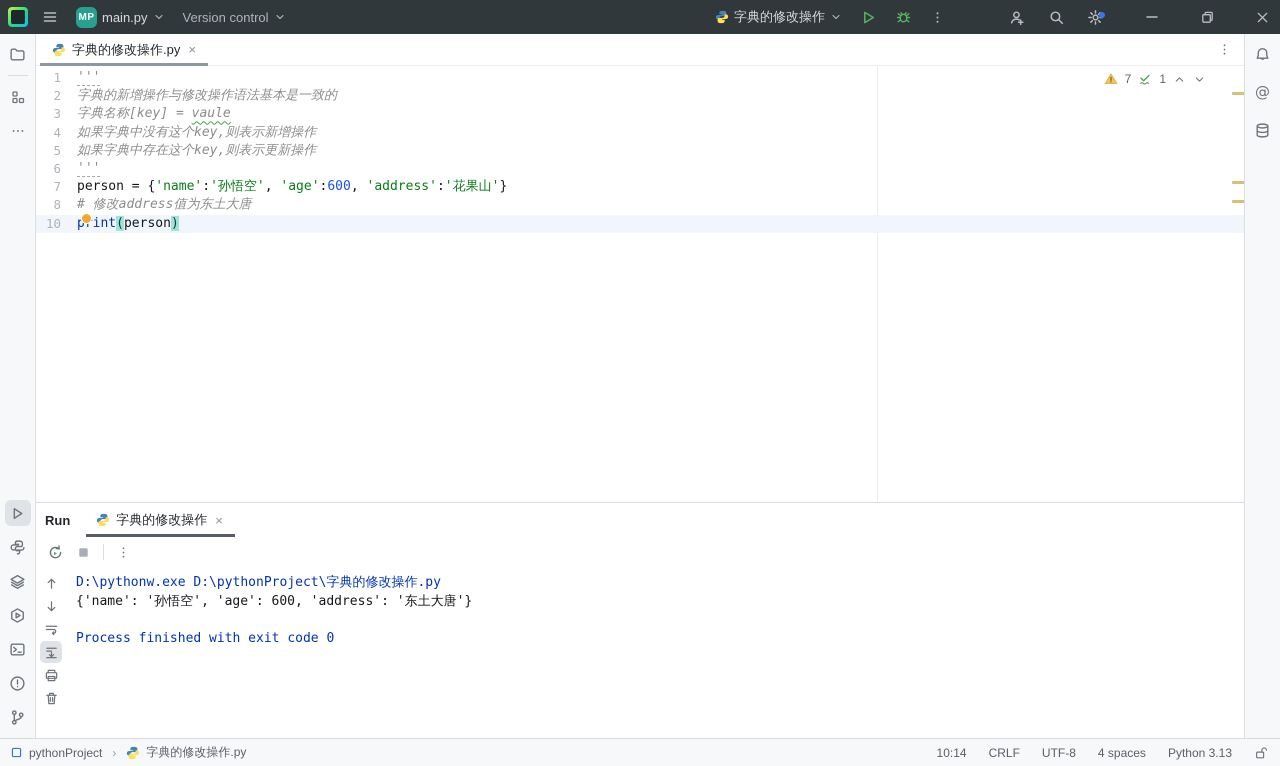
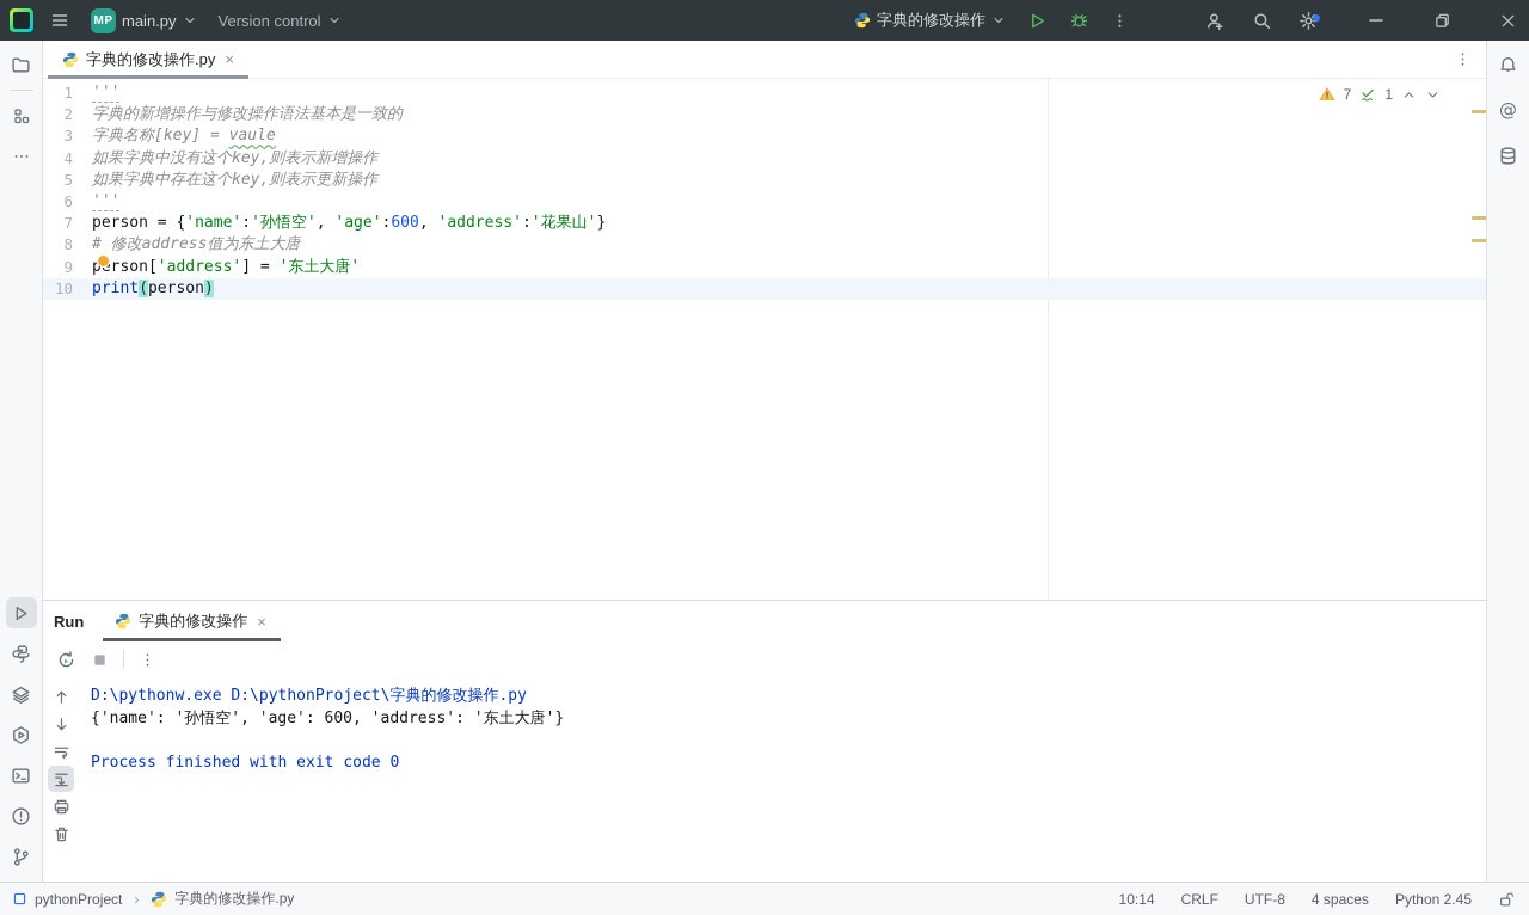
  MP
  main.py
  Version control
  字典的修改操作
  字典的修改操作.py
  ×
  1
  '''
  2
  字典的新增操作与修改操作语法基本是一致的
  3
  字典名称[key] = vaule
  4
  如果字典中没有这个key,则表示新增操作
  5
  如果字典中存在这个key,则表示更新操作
  6
  '''
  7
  person = {'name':'孙悟空', 'age':600, 'address':'花果山'}
  8
  # 修改address值为东土大唐
+ 9
+ person['address'] = '东土大唐'
  10
  print(person)
  7
  1
  Run
  字典的修改操作
  ×
  D:\pythonw.exe D:\pythonProject\字典的修改操作.py
  {'name': '孙悟空', 'age': 600, 'address': '东土大唐'}
  Process finished with exit code 0
  @
  pythonProject
  ›
  字典的修改操作.py
  10:14
  CRLF
  UTF-8
  4 spaces
- Python 3.13
+ Python 2.45
